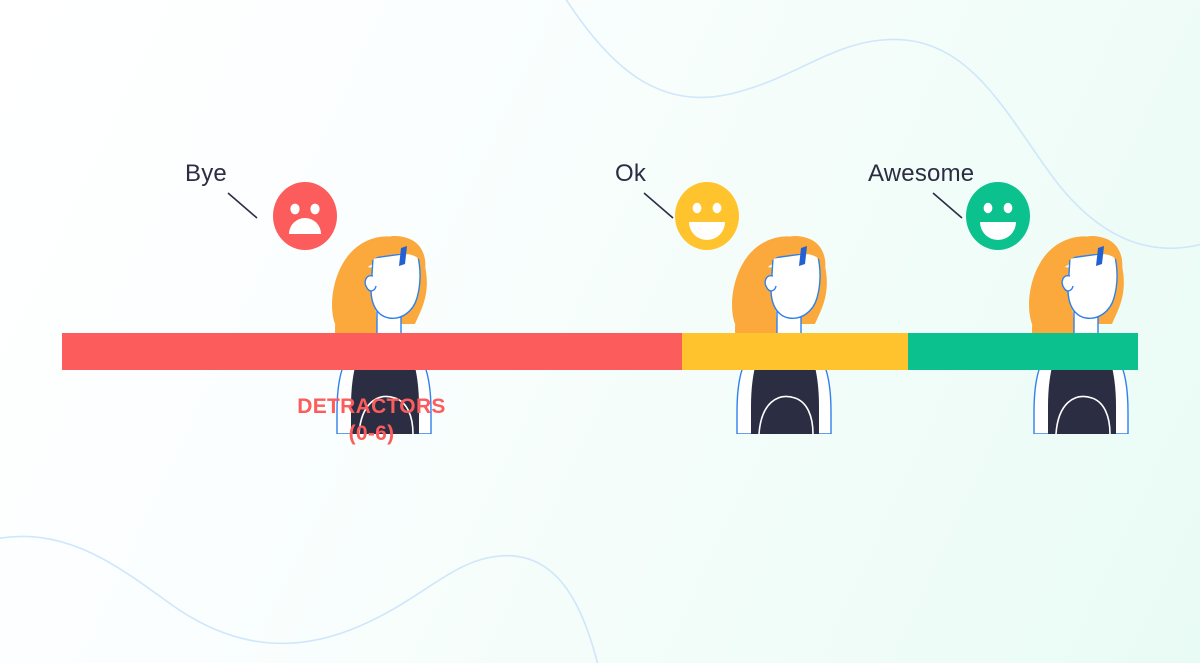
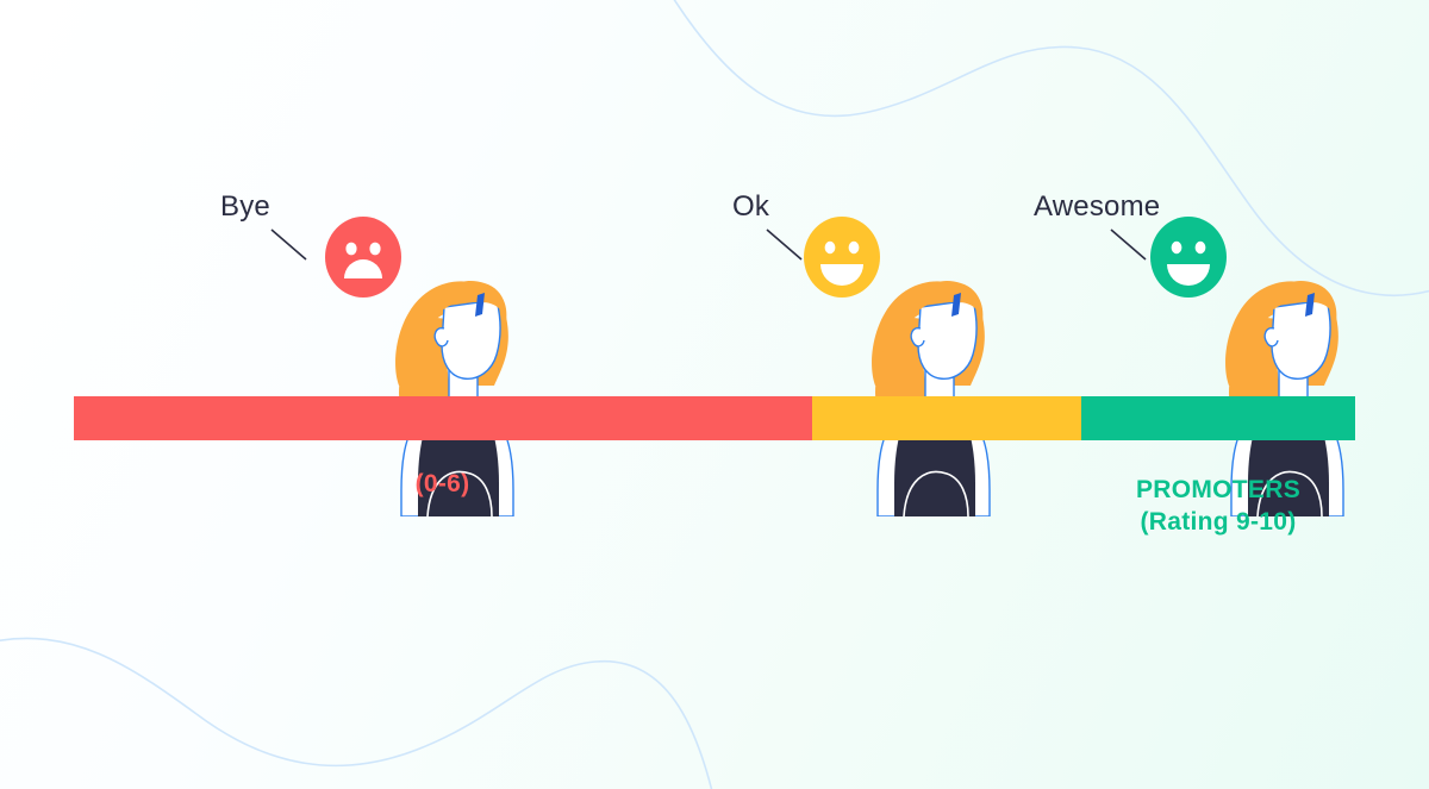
  Bye
  Ok
  Awesome
- DETRACTORS
  (0-6)
+ PROMOTERS
+ (Rating 9-10)
